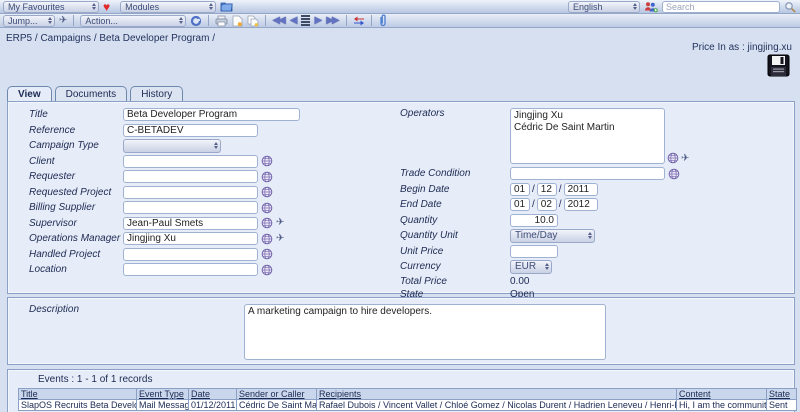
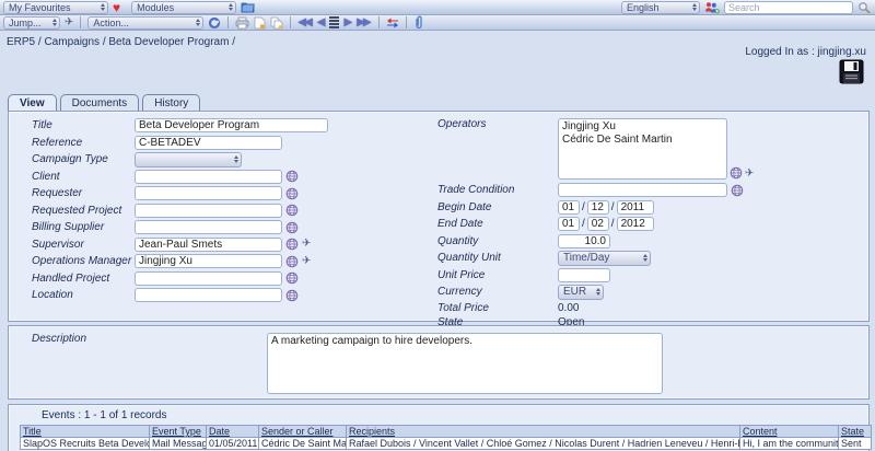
  My Favourites
  ♥
  Modules
  English
  Search
  Jump...
  ✈
  Action...
  ◀◀
  ◀
  ▶
  ▶▶
  ERP5 / Campaigns / Beta Developer Program /
- Price In as : jingjing.xu
+ Logged In as : jingjing.xu
  View
  Documents
  History
  Title
  Beta Developer Program
  Reference
  C-BETADEV
  Campaign Type
  Client
  Requester
  Requested Project
  Billing Supplier
  Supervisor
  Jean-Paul Smets
  ✈
  Operations Manager
  Jingjing Xu
  ✈
  Handled Project
  Location
  Operators
  Jingjing Xu
  Cédric De Saint Martin
  ✈
  Trade Condition
  Begin Date
  01
  /
  12
  /
  2011
  End Date
  01
  /
  02
  /
  2012
  Quantity
  10.0
  Quantity Unit
  Time/Day
  Unit Price
  Currency
  EUR
  Total Price
  0.00
  State
  Open
  Description
  A marketing campaign to hire developers.
  Events : 1 - 1 of 1 records
  Title	Event Type	Date	Sender or Caller	Recipients	Content	State
- SlapOS Recruits Beta Devel	Mail Messag	01/12/2011	Cédric De Saint Ma	Rafael Dubois / Vincent Vallet / Chloé Gomez / Nicolas Durent / Hadrien Leneveu / Henri-	Hi, I am the communit	Sent
+ SlapOS Recruits Beta Devel	Mail Messag	01/05/2011	Cédric De Saint Ma	Rafael Dubois / Vincent Vallet / Chloé Gomez / Nicolas Durent / Hadrien Leneveu / Henri-	Hi, I am the communit	Sent
